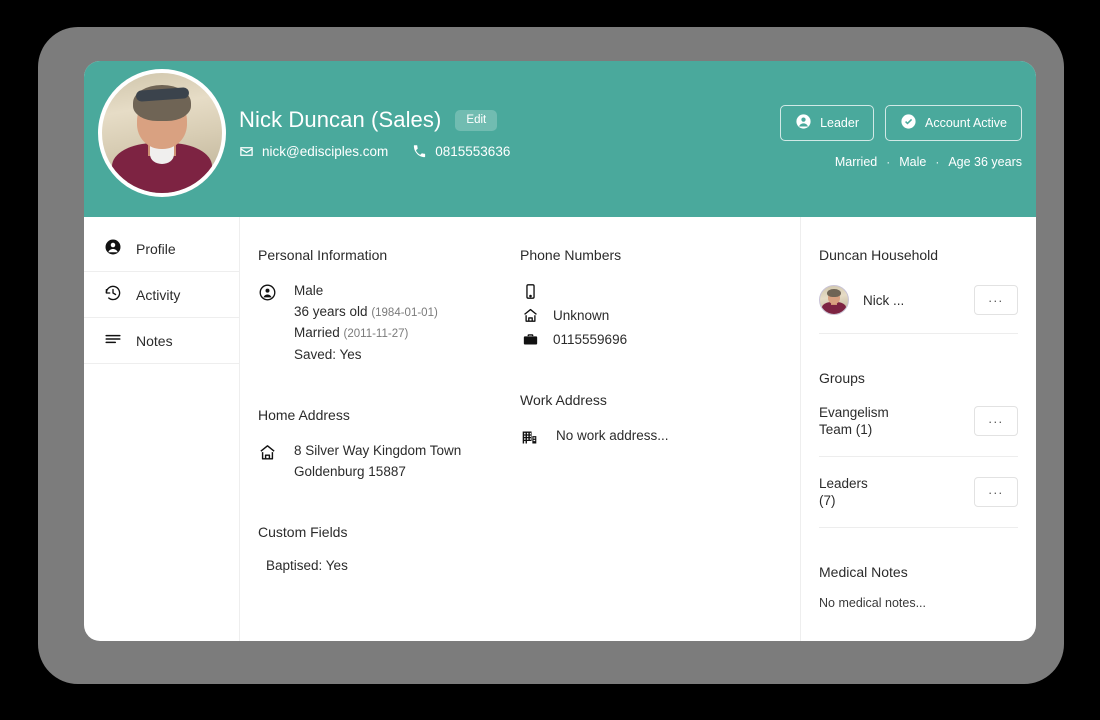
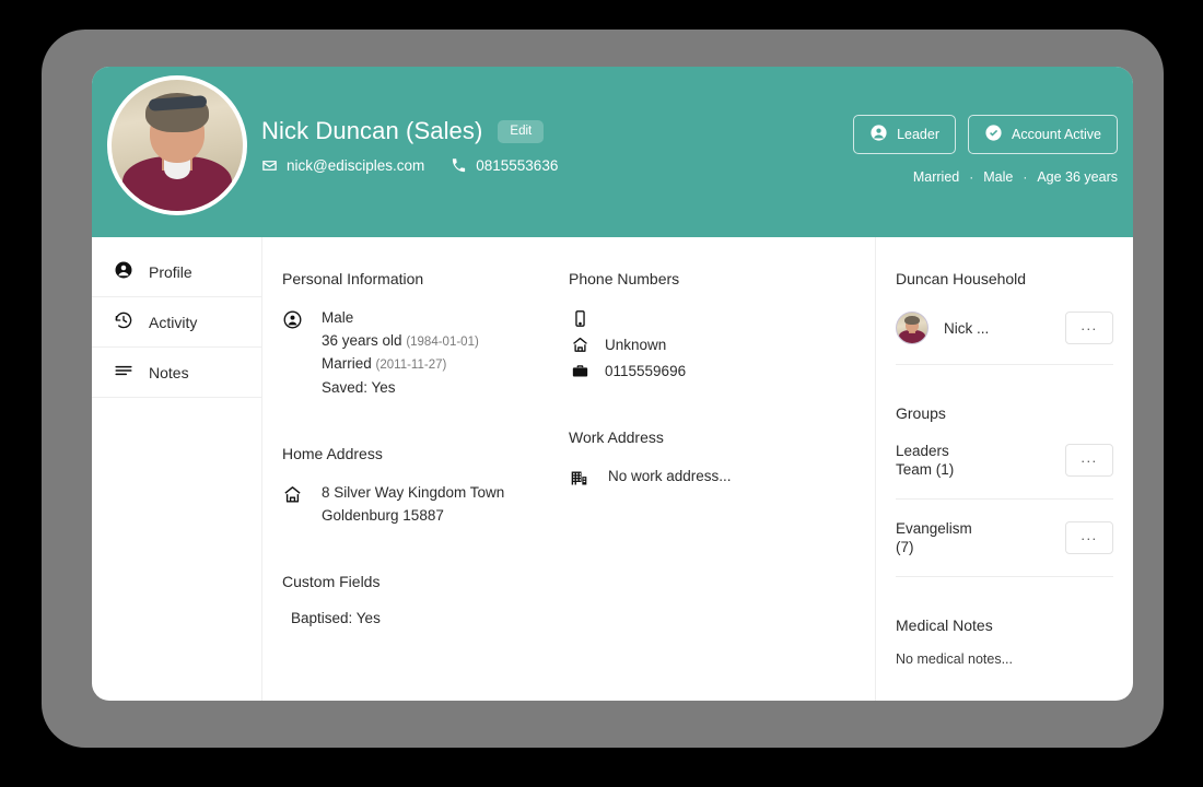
  Nick Duncan (Sales)
  Edit
  nick@edisciples.com
  0815553636
  Leader
  Account Active
  Married
  ·
  Male
  ·
  Age 36 years
  Profile
  Activity
  Notes
  Personal Information
  Male
  36 years old (1984-01-01)
  Married (2011-11-27)
  Saved: Yes
  Home Address
  8 Silver Way Kingdom Town
  Goldenburg 15887
  Custom Fields
  Baptised: Yes
  Phone Numbers
  Unknown
  0115559696
  Work Address
  No work address...
  Duncan Household
  Nick ...
  ...
  Groups
- Evangelism
+ Leaders
  Team (1)
  ...
- Leaders
+ Evangelism
  (7)
  ...
  Medical Notes
  No medical notes...
